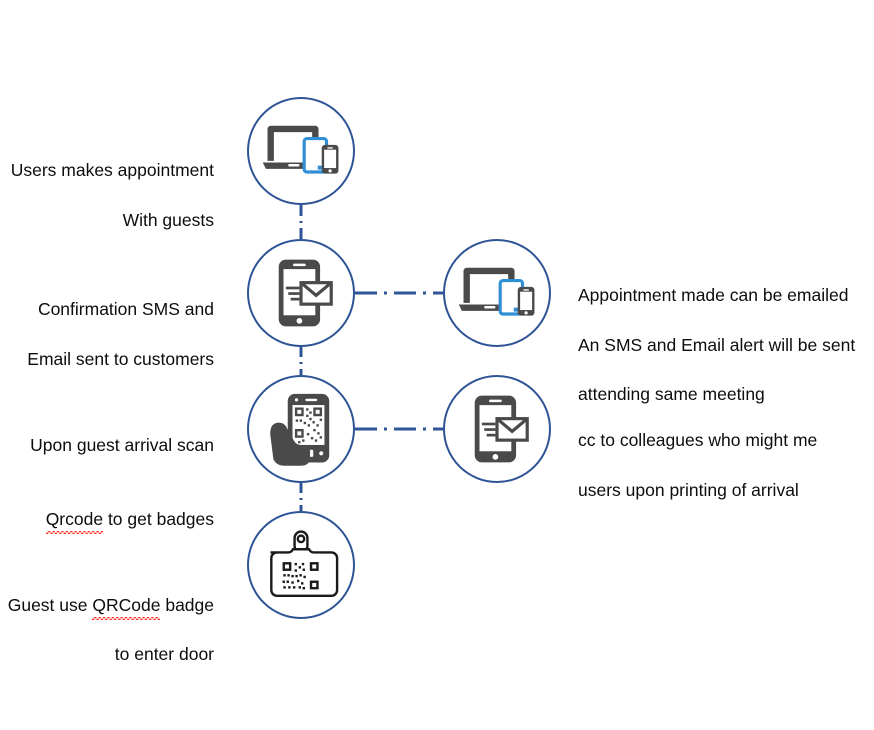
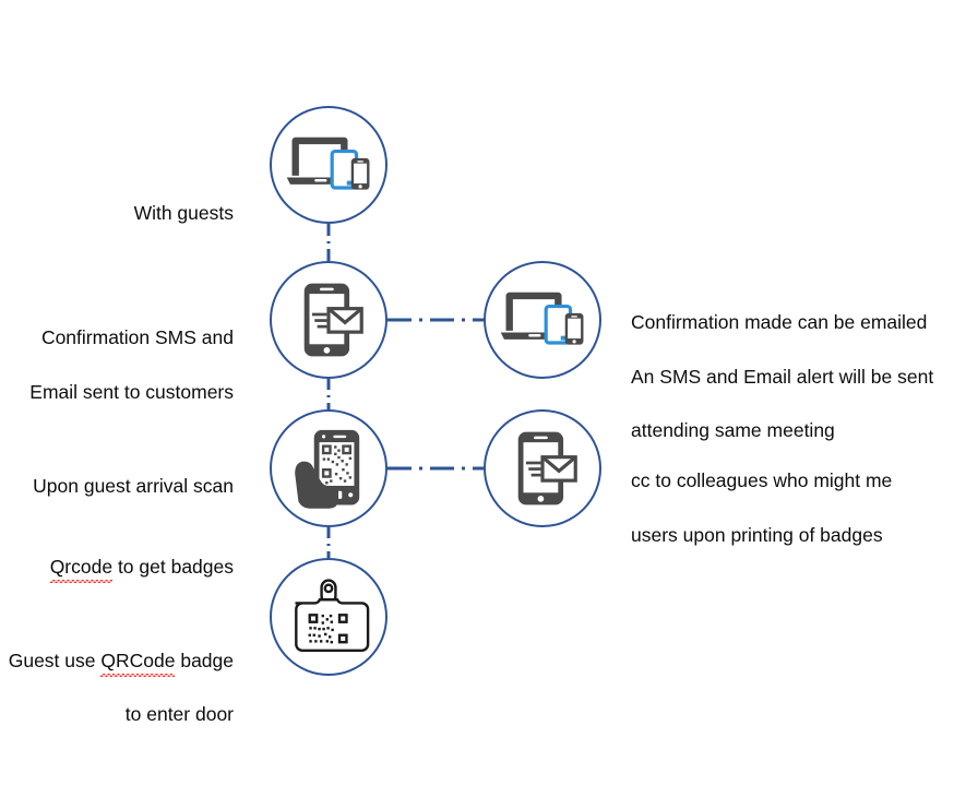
- Users makes appointment
  With guests
  Confirmation SMS and
  Email sent to customers
  Upon guest arrival scan
  Qrcode to get badges
  Guest use QRCode badge
  to enter door
- Appointment made can be emailed
+ Confirmation made can be emailed
  An SMS and Email alert will be sent
  attending same meeting
  cc to colleagues who might me
- users upon printing of arrival
+ users upon printing of badges
